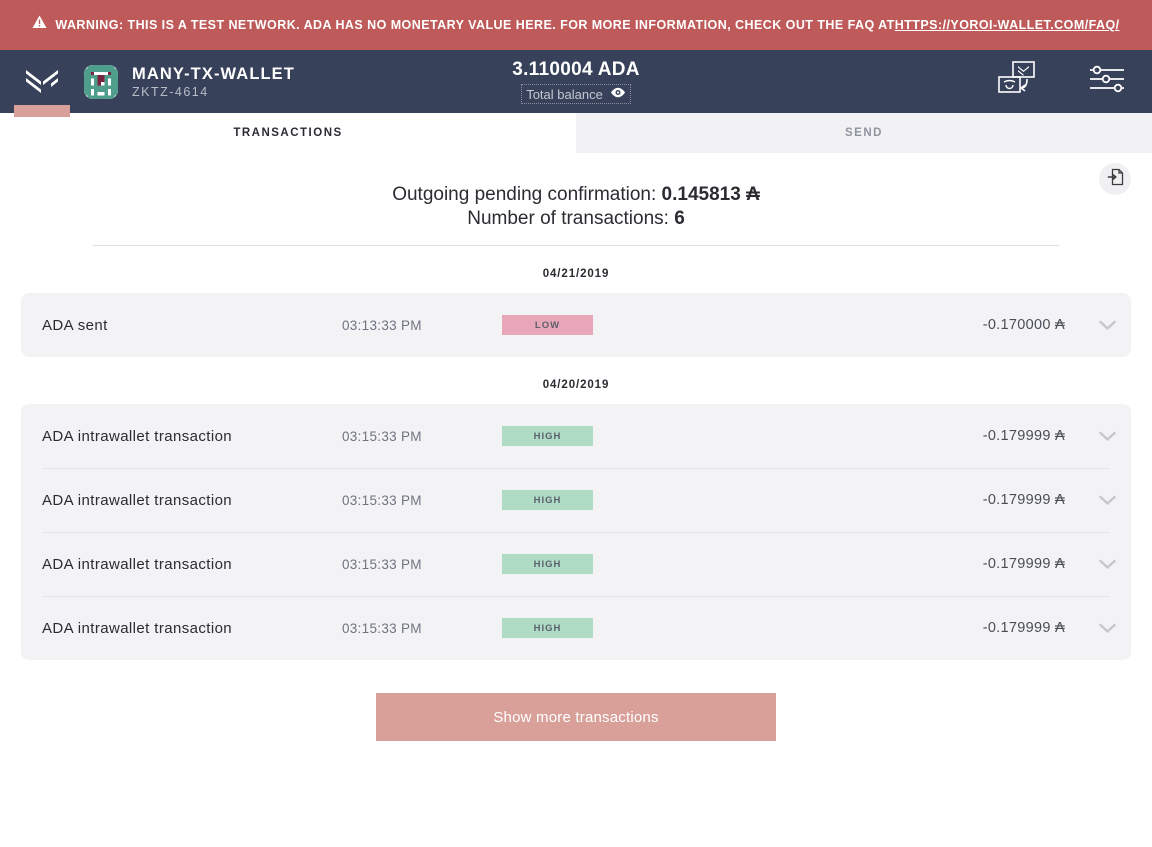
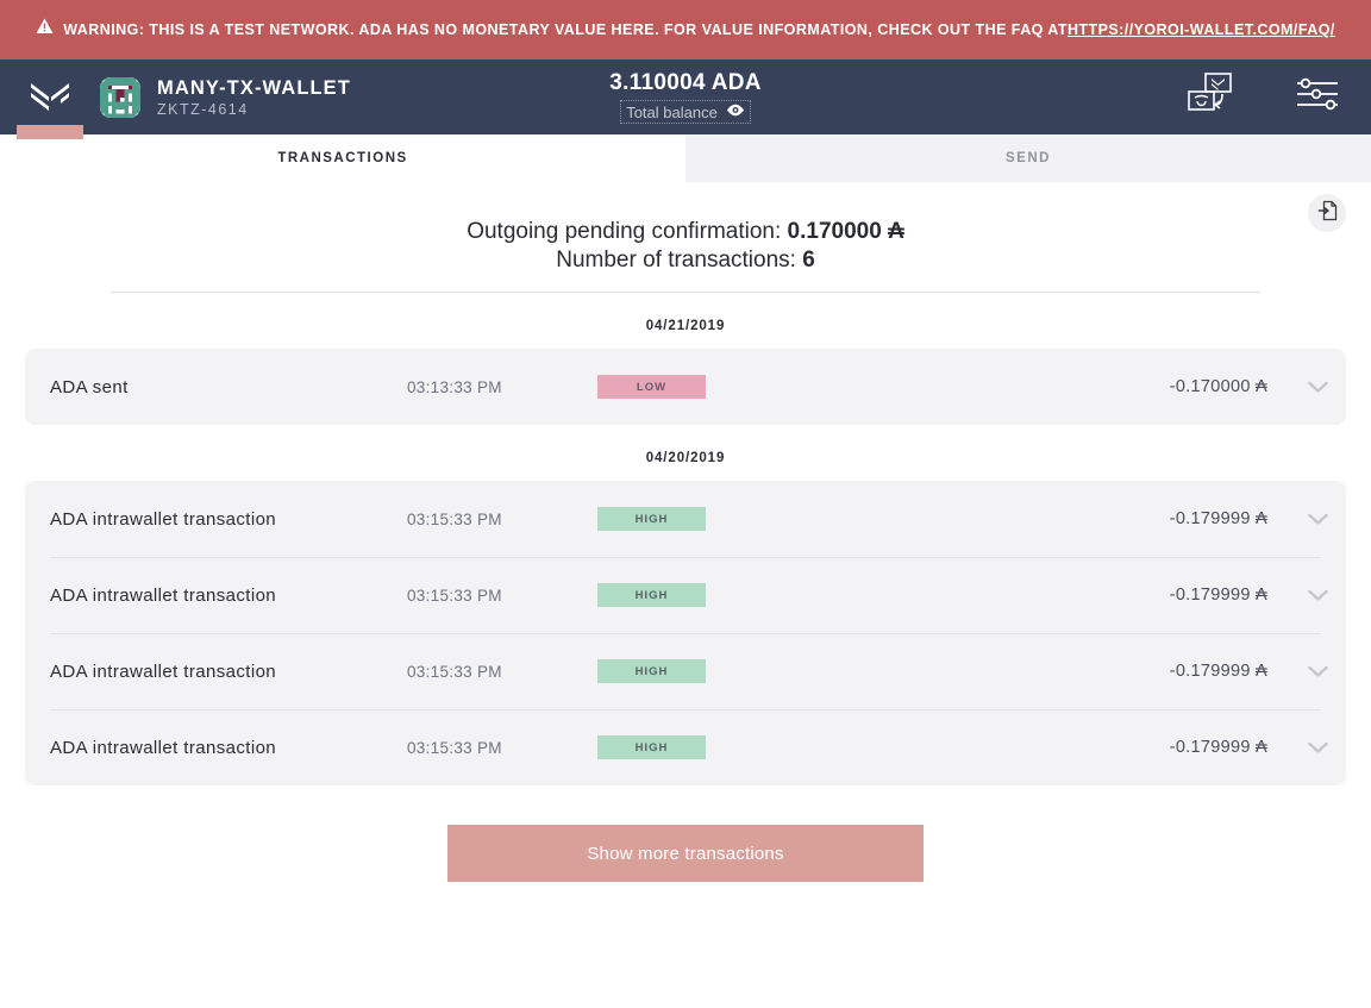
- WARNING: THIS IS A TEST NETWORK. ADA HAS NO MONETARY VALUE HERE. FOR MORE INFORMATION, CHECK OUT THE FAQ AT
+ WARNING: THIS IS A TEST NETWORK. ADA HAS NO MONETARY VALUE HERE. FOR VALUE INFORMATION, CHECK OUT THE FAQ AT
  HTTPS://YOROI-WALLET.COM/FAQ/
  MANY-TX-WALLET
  ZKTZ-4614
  3.110004 ADA
  Total balance
  TRANSACTIONS
  SEND
- Outgoing pending confirmation: 0.145813 ₳
+ Outgoing pending confirmation: 0.170000 ₳
  Number of transactions: 6
  04/21/2019
  ADA sent
  03:13:33 PM
  LOW
  -0.170000 ₳
  04/20/2019
  ADA intrawallet transaction
  03:15:33 PM
  HIGH
  -0.179999 ₳
  ADA intrawallet transaction
  03:15:33 PM
  HIGH
  -0.179999 ₳
  ADA intrawallet transaction
  03:15:33 PM
  HIGH
  -0.179999 ₳
  ADA intrawallet transaction
  03:15:33 PM
  HIGH
  -0.179999 ₳
  Show more transactions
